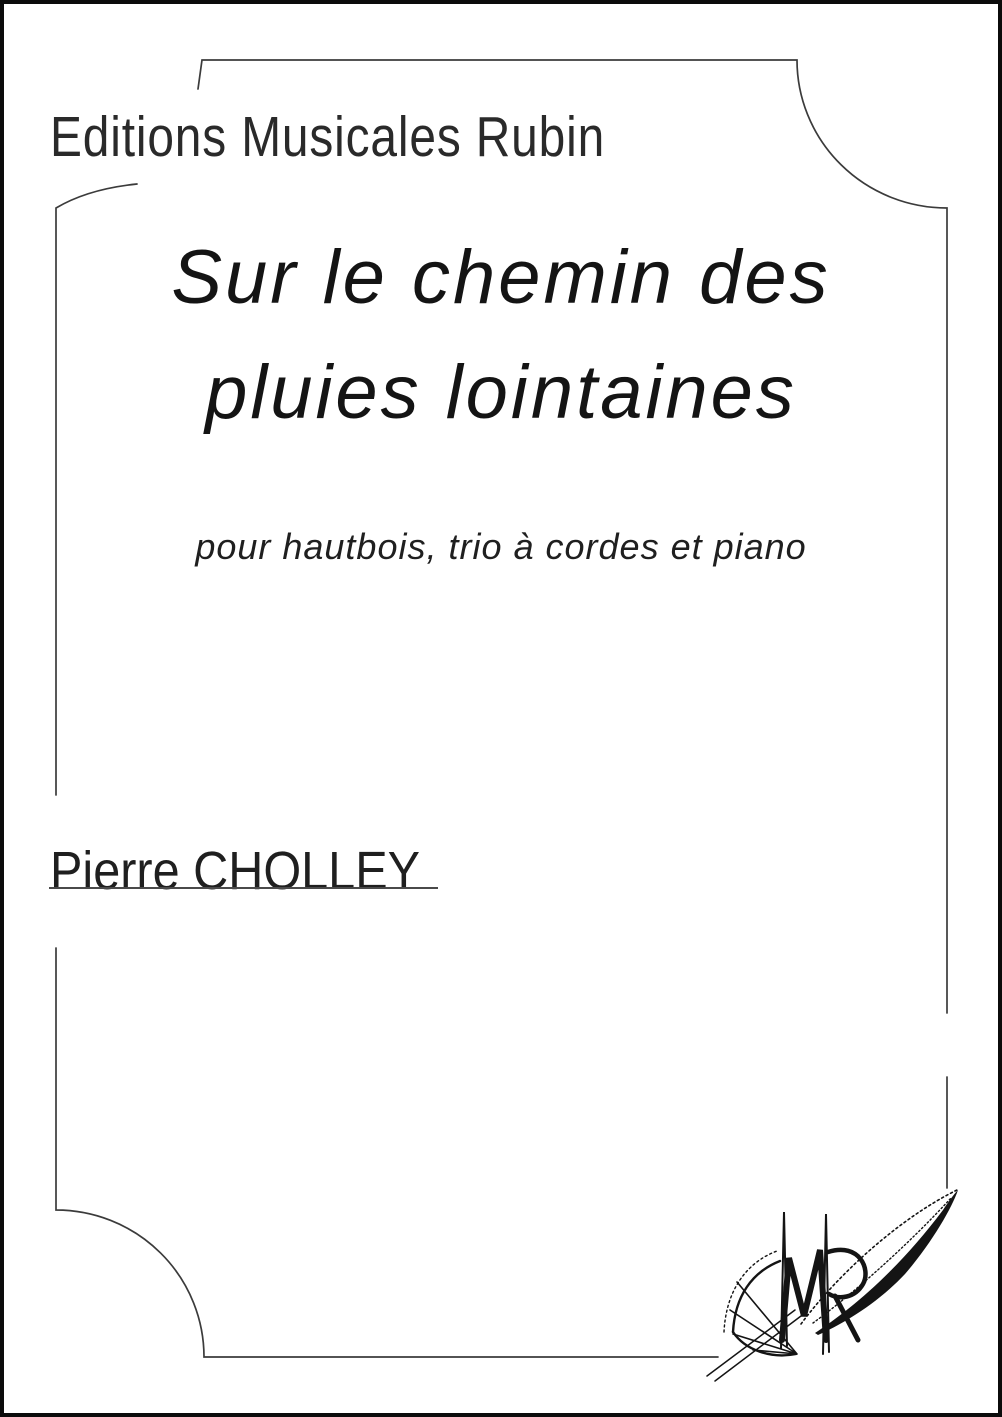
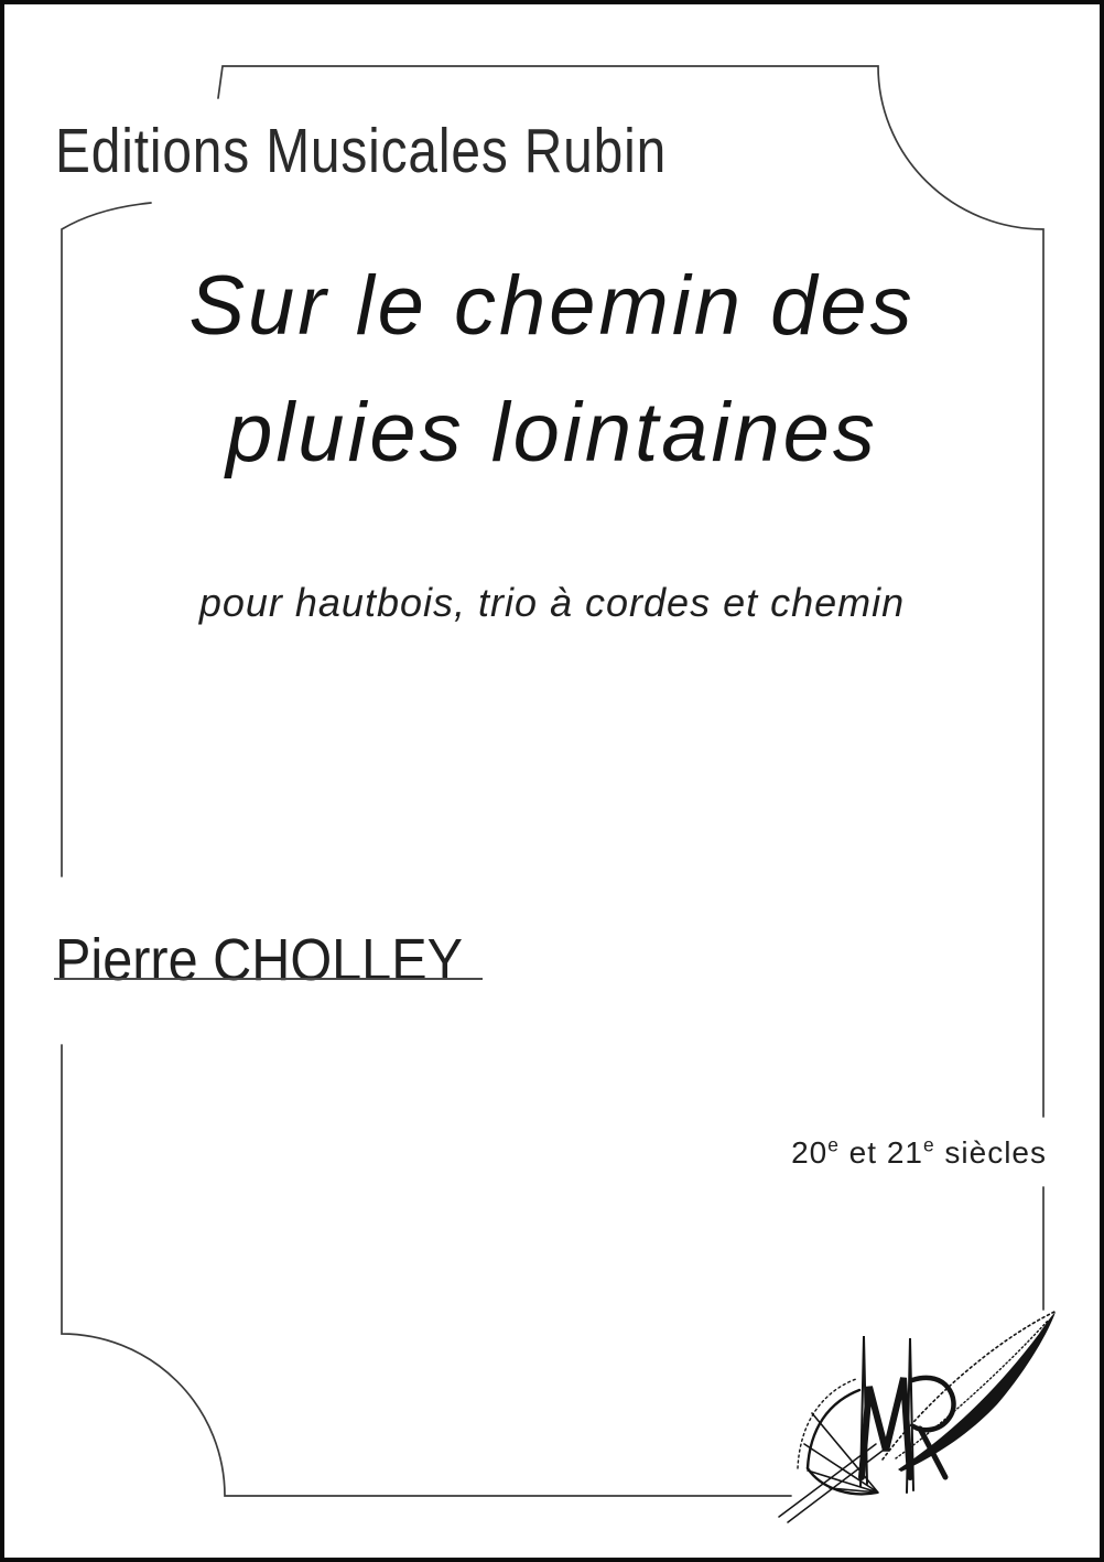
  Editions Musicales Rubin
  Sur le chemin des
  pluies lointaines
- pour hautbois, trio à cordes et piano
+ pour hautbois, trio à cordes et chemin
  Pierre CHOLLEY
+ 20e et 21e siècles
